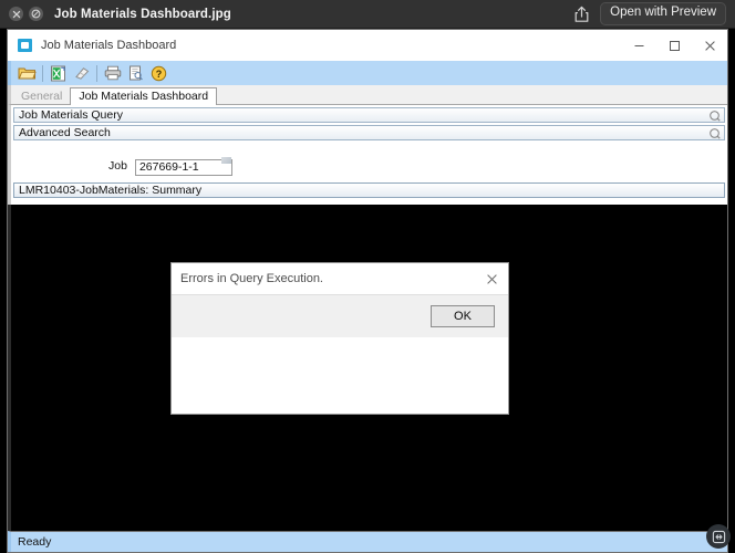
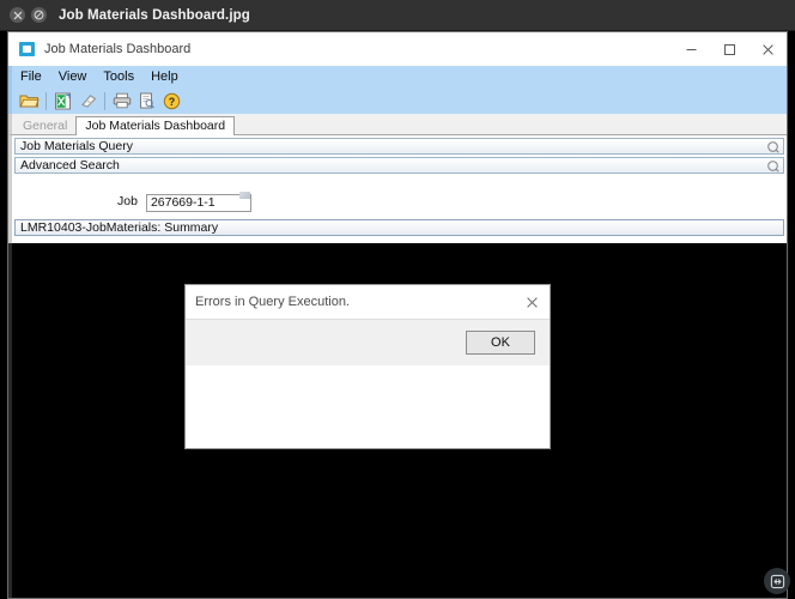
  Job Materials Dashboard.jpg
- Open with Preview
  Job Materials Dashboard
+ File
+ View
+ Tools
+ Help
  ?
  General
  Job Materials Dashboard
  Job Materials Query
  Advanced Search
  Job
  267669-1-1
  LMR10403-JobMaterials: Summary
- Ready
  Errors in Query Execution.
  OK
